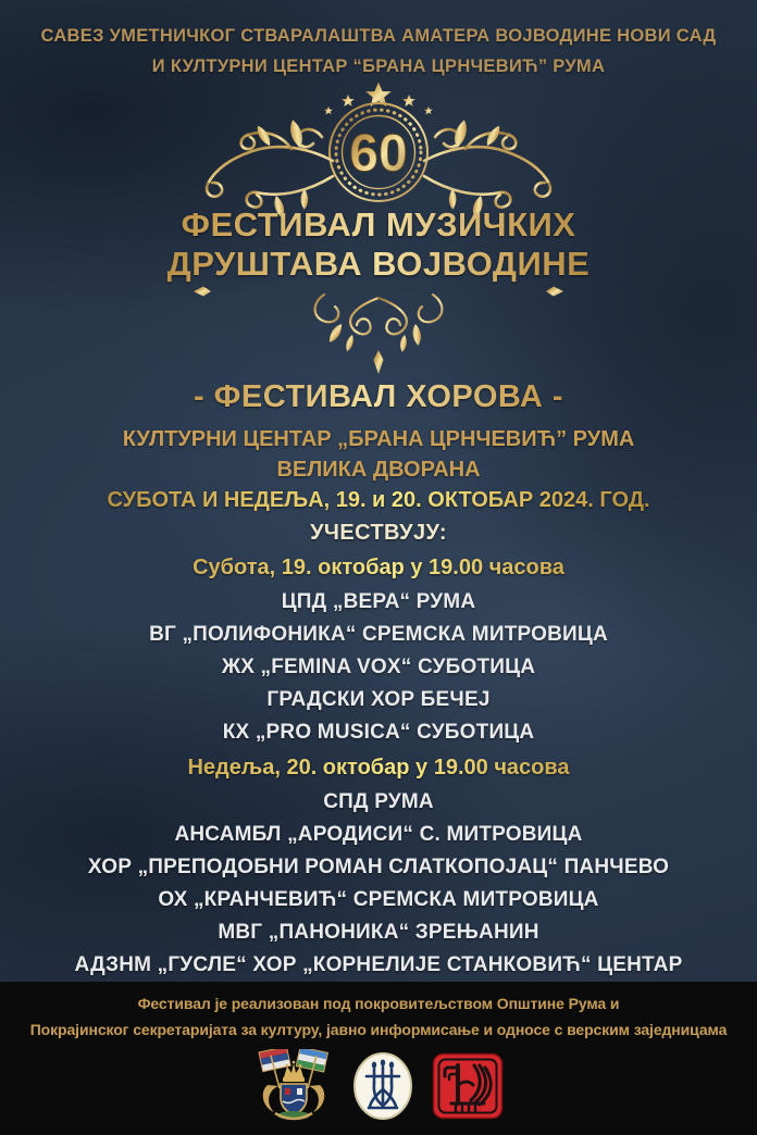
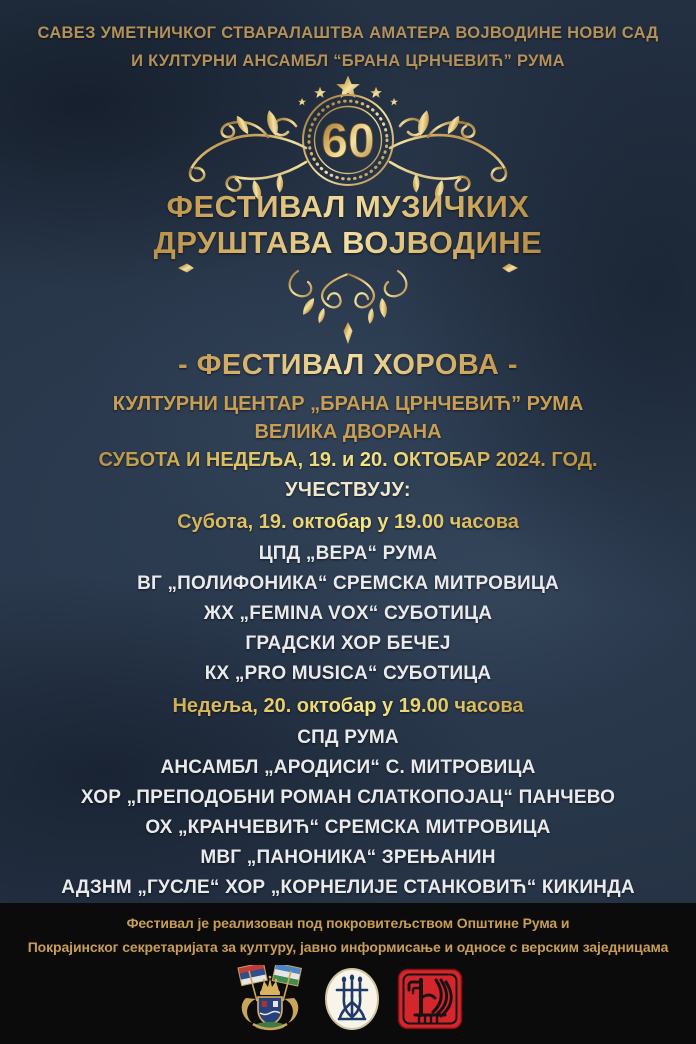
  САВЕЗ УМЕТНИЧКОГ СТВАРАЛАШТВА АМАТЕРА ВОЈВОДИНЕ НОВИ САД
- И КУЛТУРНИ ЦЕНТАР “БРАНА ЦРНЧЕВИЋ” РУМА
+ И КУЛТУРНИ АНСАМБЛ “БРАНА ЦРНЧЕВИЋ” РУМА
  60
  ФЕСТИВАЛ МУЗИЧКИХ
  ДРУШТАВА ВОЈВОДИНЕ
  - ФЕСТИВАЛ ХОРОВА -
  КУЛТУРНИ ЦЕНТАР „БРАНА ЦРНЧЕВИЋ” РУМА
  ВЕЛИКА ДВОРАНА
  СУБОТА И НЕДЕЉА, 19. и 20. ОКТОБАР 2024. ГОД.
  УЧЕСТВУЈУ:
  Субота, 19. октобар у 19.00 часова
  ЦПД „ВЕРА“ РУМА
  ВГ „ПОЛИФОНИКА“ СРЕМСКА МИТРОВИЦА
  ЖХ „FEMINA VOX“ СУБОТИЦА
  ГРАДСКИ ХОР БЕЧЕЈ
  КХ „PRO MUSICA“ СУБОТИЦА
  Недеља, 20. октобар у 19.00 часова
  СПД РУМА
  АНСАМБЛ „АРОДИСИ“ С. МИТРОВИЦА
  ХОР „ПРЕПОДОБНИ РОМАН СЛАТКОПОЈАЦ“ ПАНЧЕВО
  ОХ „КРАНЧЕВИЋ“ СРЕМСКА МИТРОВИЦА
  МВГ „ПАНОНИКА“ ЗРЕЊАНИН
- АДЗНМ „ГУСЛЕ“ ХОР „КОРНЕЛИЈЕ СТАНКОВИЋ“ ЦЕНТАР
+ АДЗНМ „ГУСЛЕ“ ХОР „КОРНЕЛИЈЕ СТАНКОВИЋ“ КИКИНДА
  Фестивал је реализован под покровитељством Општине Рума и
  Покрајинског секретаријата за културу, јавно информисање и односе с верским заједницама
